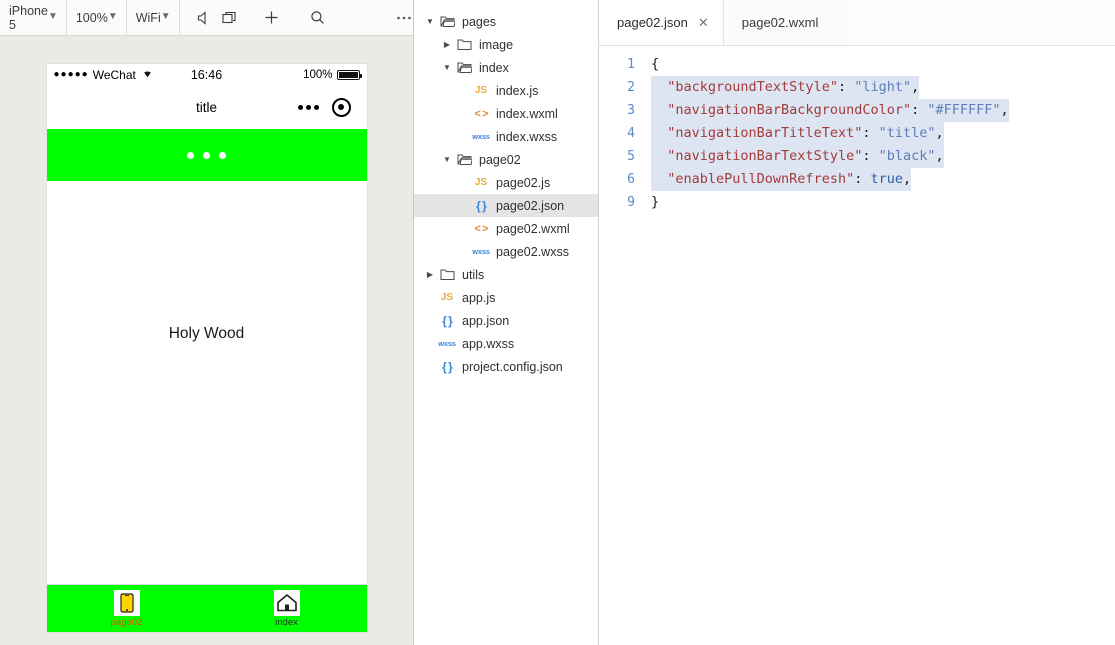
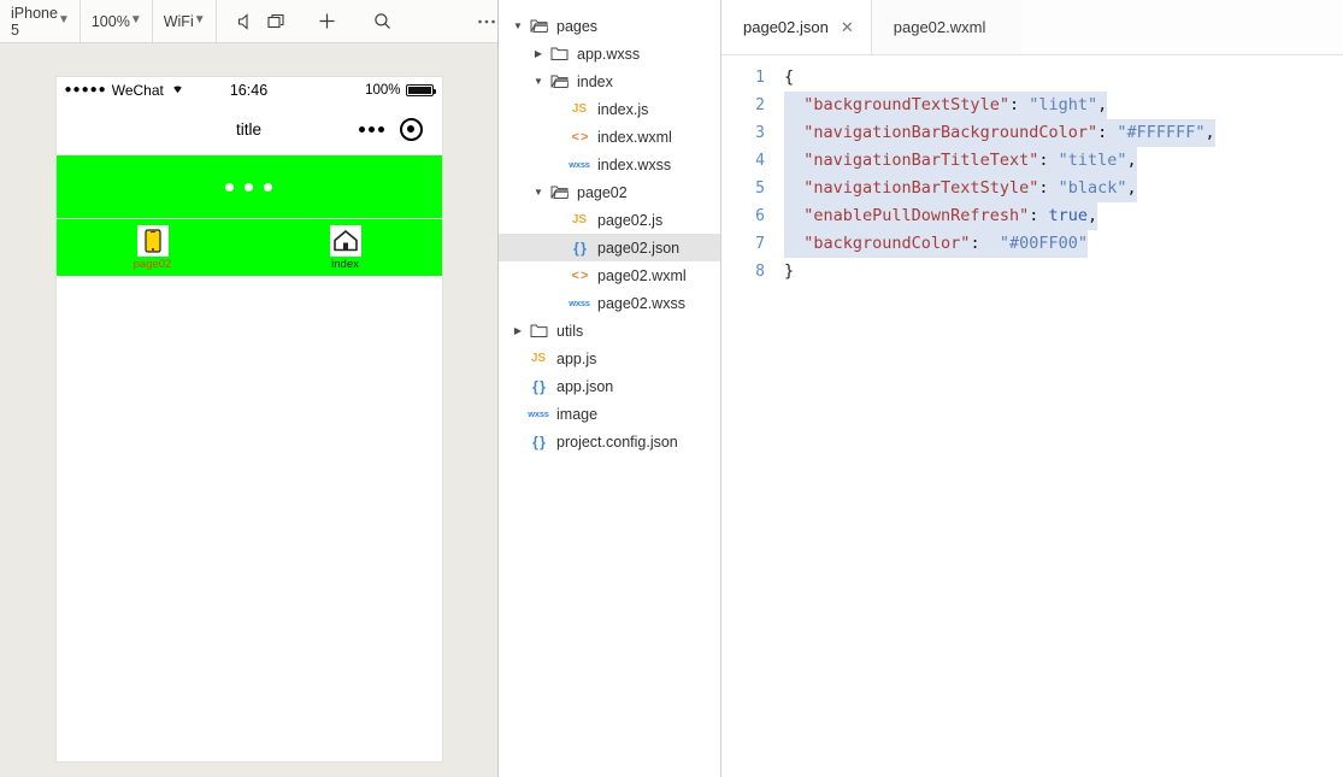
  iPhone 5
  ▼
  100%
  ▼
  WiFi
  ▼
  ●●●●●
  WeChat
  16:46
  100%
  title
- Holy Wood
  page02
  index
  ▼
  pages
  ▶
- image
+ app.wxss
  ▼
  index
  JS
  index.js
  < >
  index.wxml
  wxss
  index.wxss
  ▼
  page02
  JS
  page02.js
  { }
  page02.json
  < >
  page02.wxml
  wxss
  page02.wxss
  ▶
  utils
  JS
  app.js
  { }
  app.json
  wxss
- app.wxss
+ image
  { }
  project.config.json
  page02.json
  ✕
  page02.wxml
  1
  {
  2
  "backgroundTextStyle": "light",
  3
  "navigationBarBackgroundColor": "#FFFFFF",
  4
  "navigationBarTitleText": "title",
  5
  "navigationBarTextStyle": "black",
  6
  "enablePullDownRefresh": true,
+ 7
+ "backgroundColor": "#00FF00"
- 9
+ 8
  }
